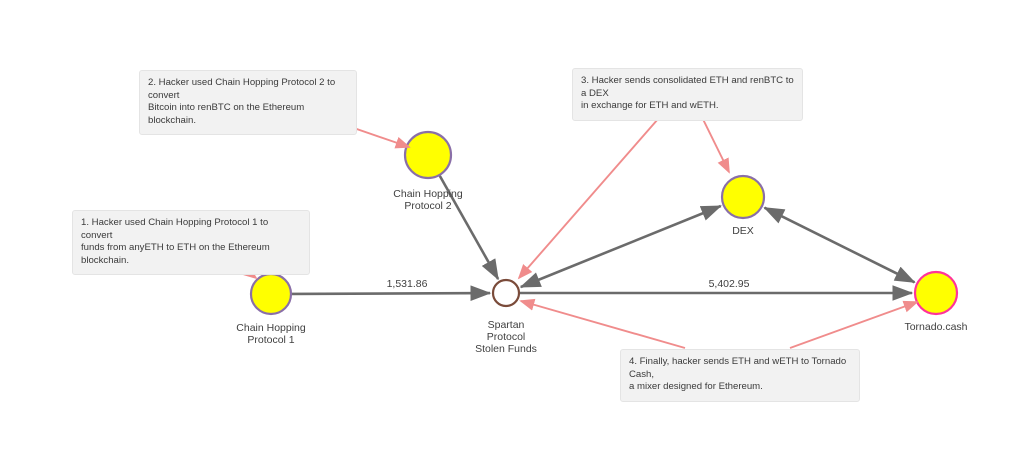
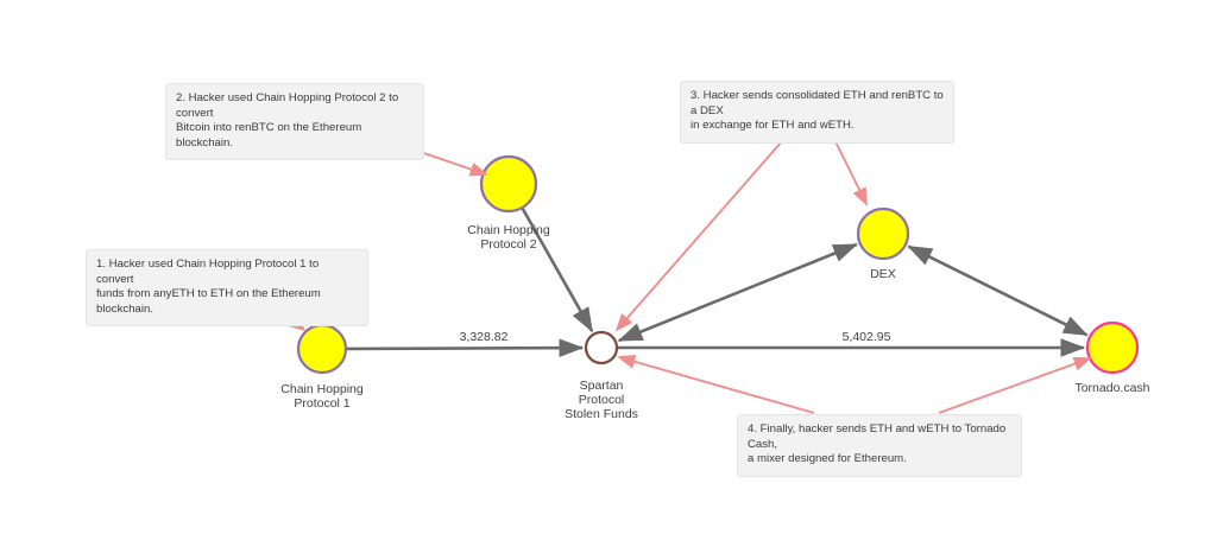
  Chain Hopping
  Protocol 1
  Chain Hopping
  Protocol 2
  Spartan
  Protocol
  Stolen Funds
  DEX
  Tornado.cash
- 1,531.86
+ 3,328.82
  5,402.95
  1. Hacker used Chain Hopping Protocol 1 to convert
  funds from anyETH to ETH on the Ethereum blockchain.
  2. Hacker used Chain Hopping Protocol 2 to convert
  Bitcoin into renBTC on the Ethereum blockchain.
  3. Hacker sends consolidated ETH and renBTC to a DEX
  in exchange for ETH and wETH.
  4. Finally, hacker sends ETH and wETH to Tornado Cash,
  a mixer designed for Ethereum.
